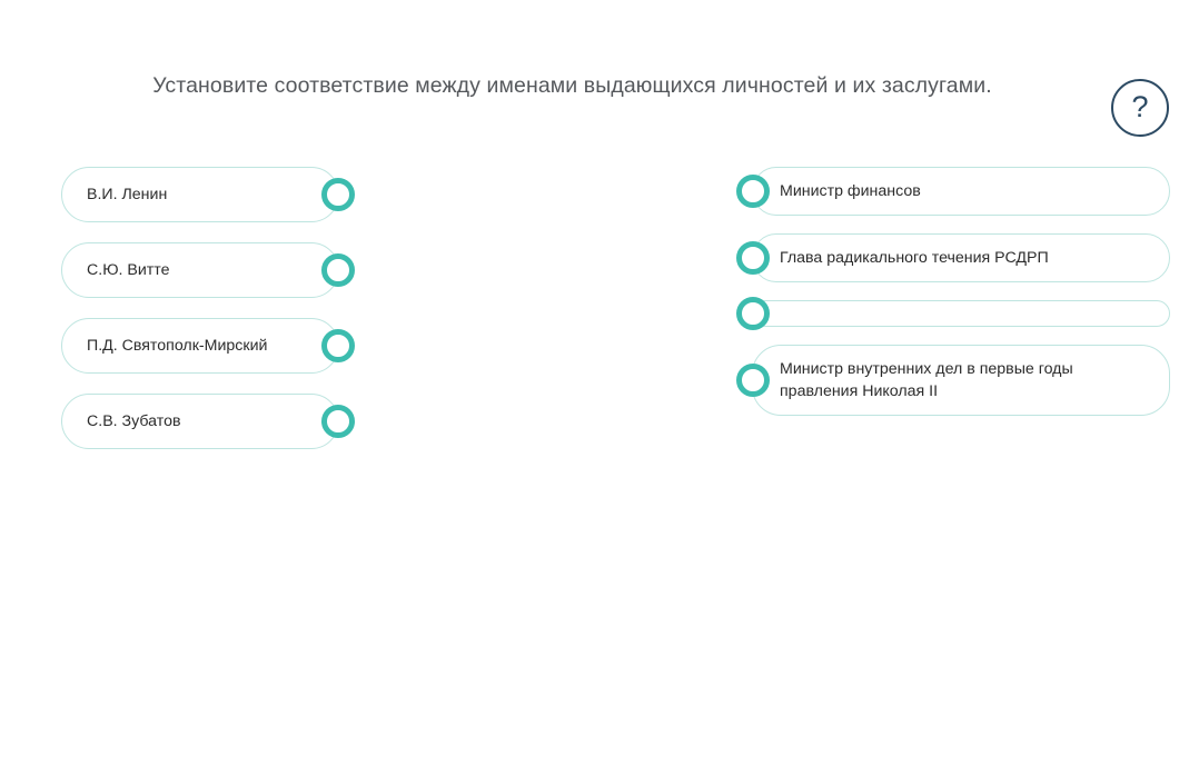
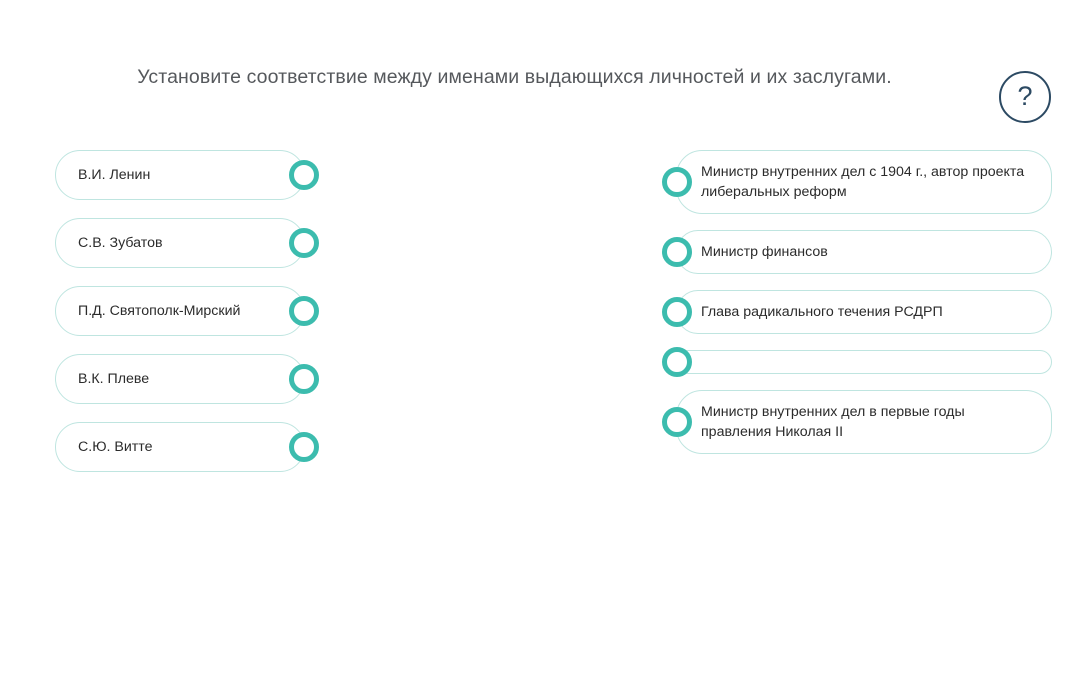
  Установите соответствие между именами выдающихся личностей и их заслугами.
  ?
  В.И. Ленин
- С.Ю. Витте
+ С.В. Зубатов
  П.Д. Святополк-Мирский
+ В.К. Плеве
- С.В. Зубатов
+ С.Ю. Витте
+ Министр внутренних дел с 1904 г., автор проекта либеральных реформ
  Министр финансов
  Глава радикального течения РСДРП
  Министр внутренних дел в первые годы правления Николая II
